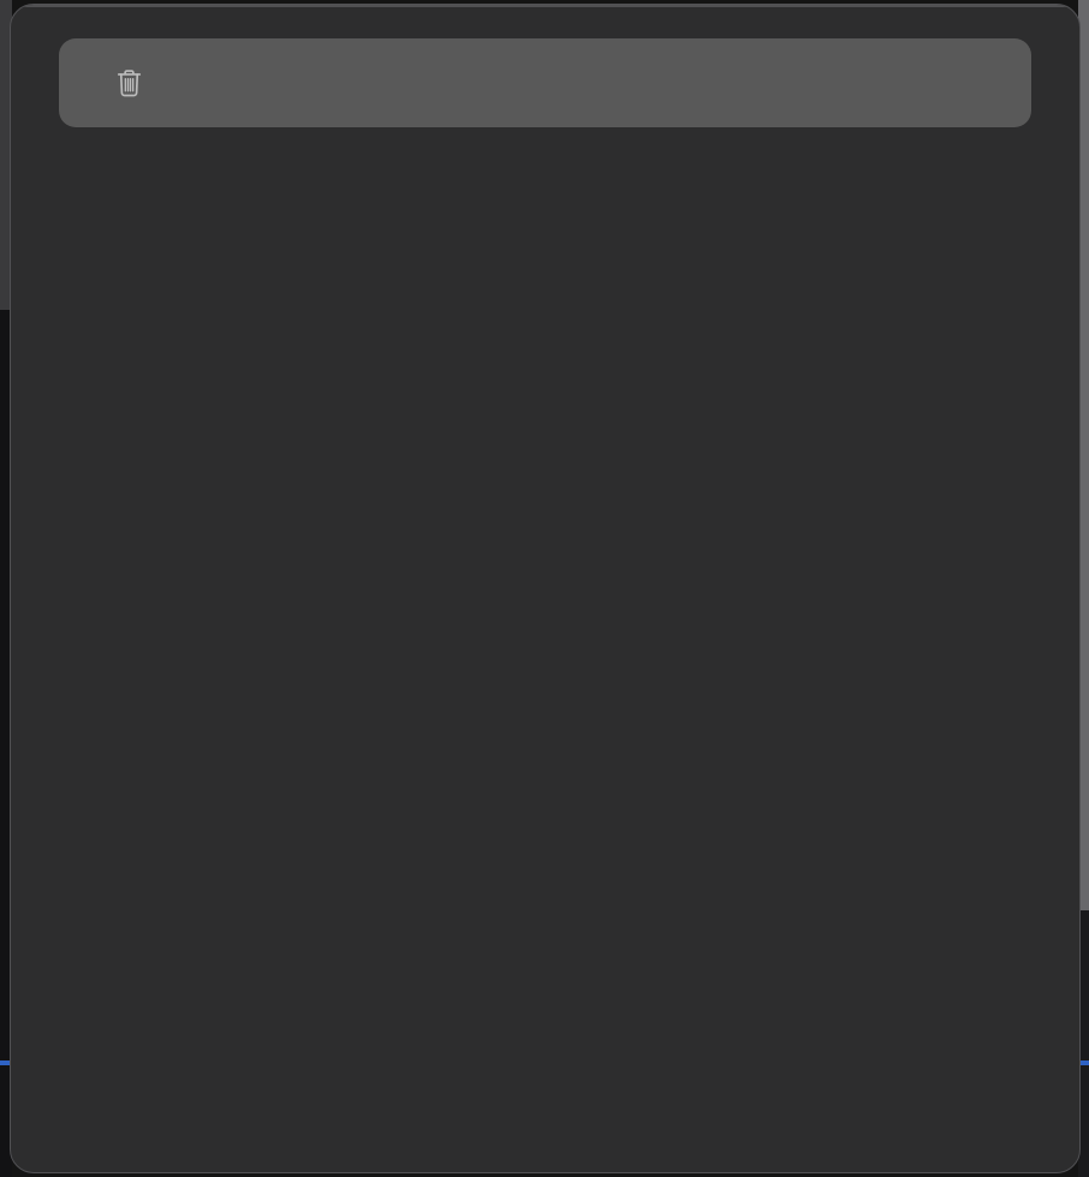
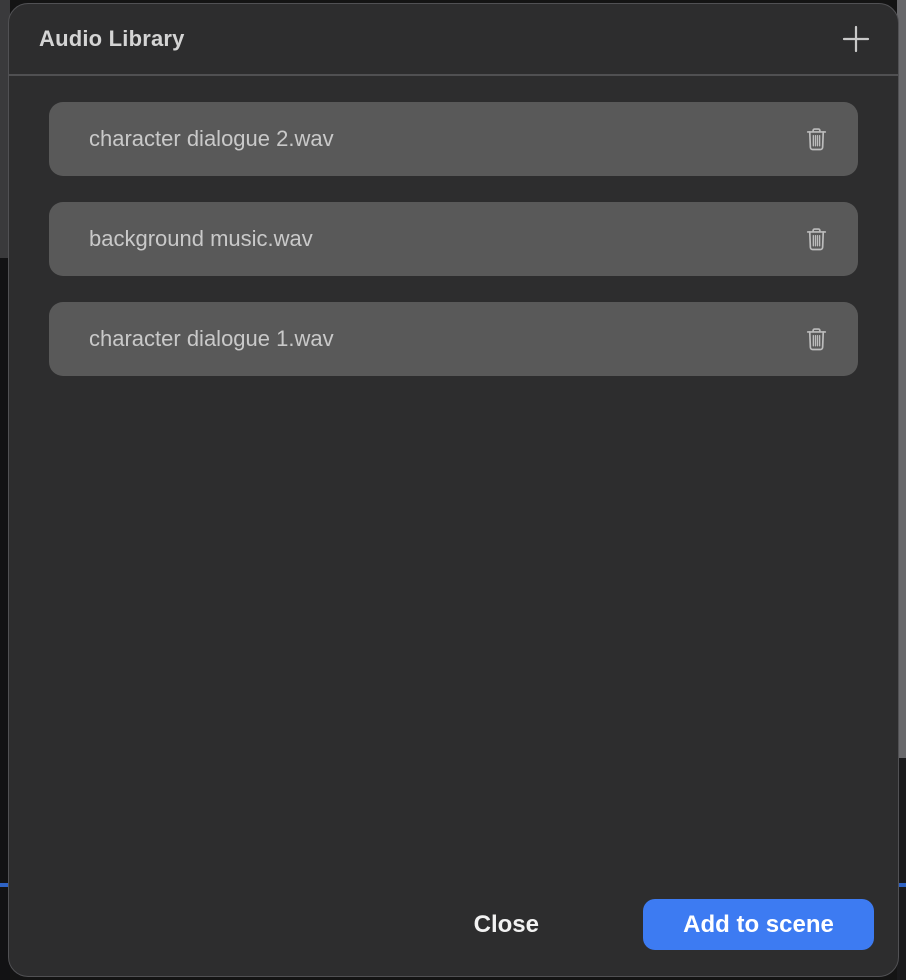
+ Audio Library
+ character dialogue 2.wav
+ background music.wav
+ character dialogue 1.wav
+ Close
+ Add to scene
